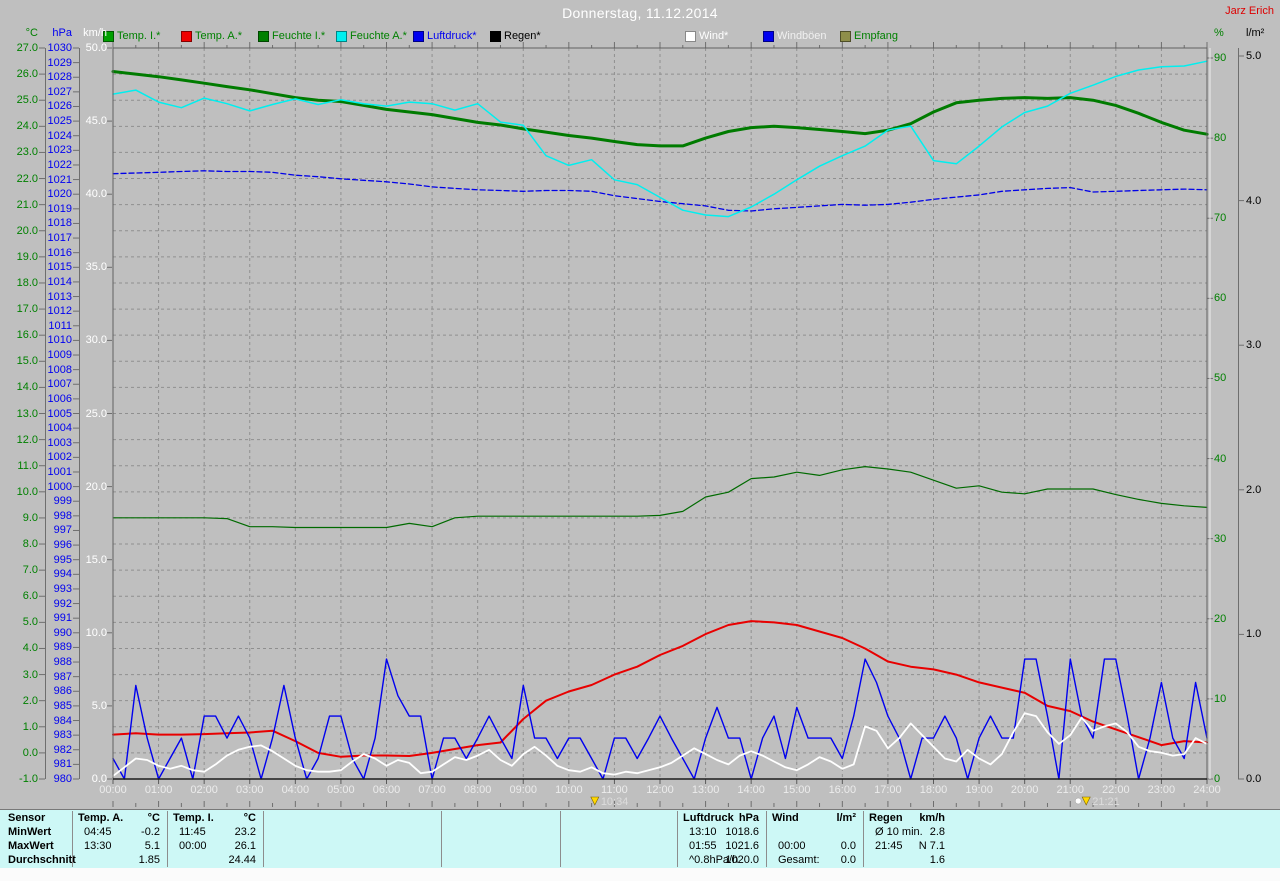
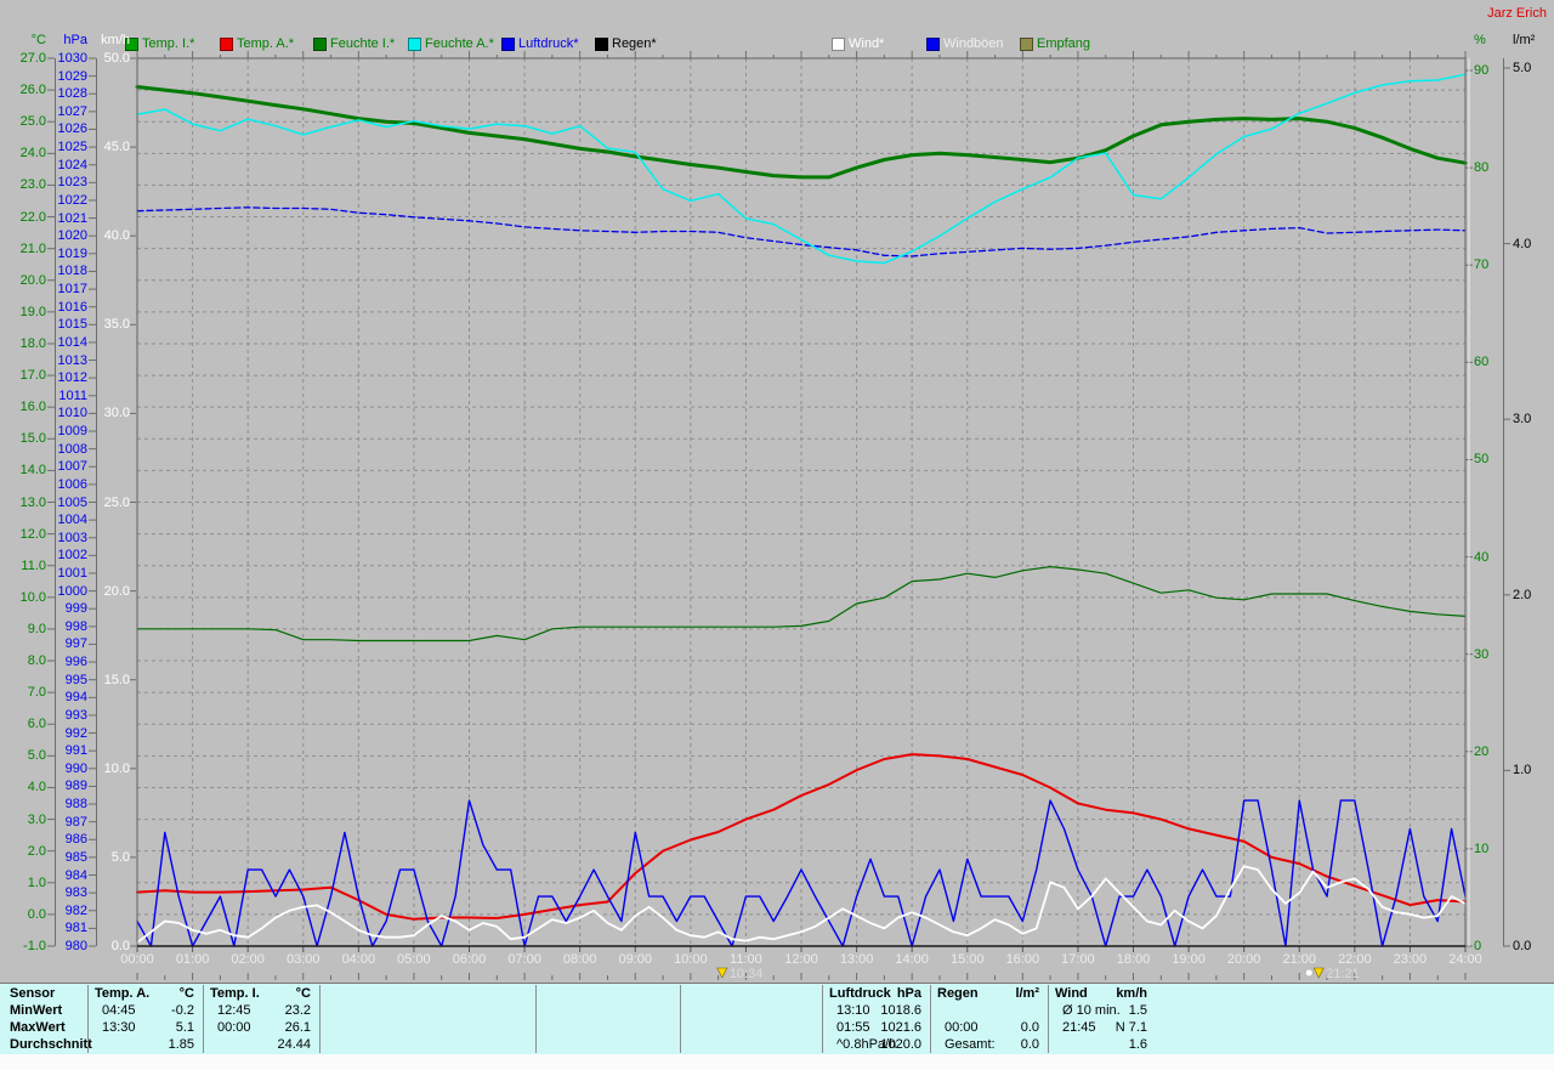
- Donnerstag, 11.12.2014
  Jarz Erich
  Temp. I.*
  Temp. A.*
  Feuchte I.*
  Feuchte A.*
  Luftdruck*
  Regen*
  Wind*
  Windböen
  Empfang
  °C
  hPa
  km/h
  %
  l/m²
  -1.0
  0.0
  1.0
  2.0
  3.0
  4.0
  5.0
  6.0
  7.0
  8.0
  9.0
  10.0
  11.0
  12.0
  13.0
  14.0
  15.0
  16.0
  17.0
  18.0
  19.0
  20.0
  21.0
  22.0
  23.0
  24.0
  25.0
  26.0
  27.0
  980
  981
  982
  983
  984
  985
  986
  987
  988
  989
  990
  991
  992
  993
  994
  995
  996
  997
  998
  999
  1000
  1001
  1002
  1003
  1004
  1005
  1006
  1007
  1008
  1009
  1010
  1011
  1012
  1013
  1014
  1015
  1016
  1017
  1018
  1019
  1020
  1021
  1022
  1023
  1024
  1025
  1026
  1027
  1028
  1029
  1030
  0.0
  5.0
  10.0
  15.0
  20.0
  25.0
  30.0
  35.0
  40.0
  45.0
  50.0
  0
  10
  20
  30
  40
  50
  60
  70
  80
  90
  0.0
  1.0
  2.0
  3.0
  4.0
  5.0
  00:00
  01:00
  02:00
  03:00
  04:00
  05:00
  06:00
  07:00
  08:00
  09:00
  10:00
  11:00
  12:00
  13:00
  14:00
  15:00
  16:00
  17:00
  18:00
  19:00
  20:00
  21:00
  22:00
  23:00
  24:00
  10:34
  21:21
  Sensor
  MinWert
  MaxWert
  Durchschnitt
  Temp. A.
  °C
  04:45
  -0.2
  13:30
  5.1
  1.85
  Temp. I.
  °C
- 11:45
+ 12:45
  23.2
  00:00
  26.1
  24.44
  Luftdruck
  hPa
  13:10
  1018.6
  01:55
  1021.6
  ^0.8hPa/h
  1020.0
- Wind
+ Regen
  l/m²
  00:00
  0.0
  Gesamt:
  0.0
- Regen
+ Wind
  km/h
  Ø 10 min.
- 2.8
+ 1.5
  21:45
  N 7.1
  1.6
